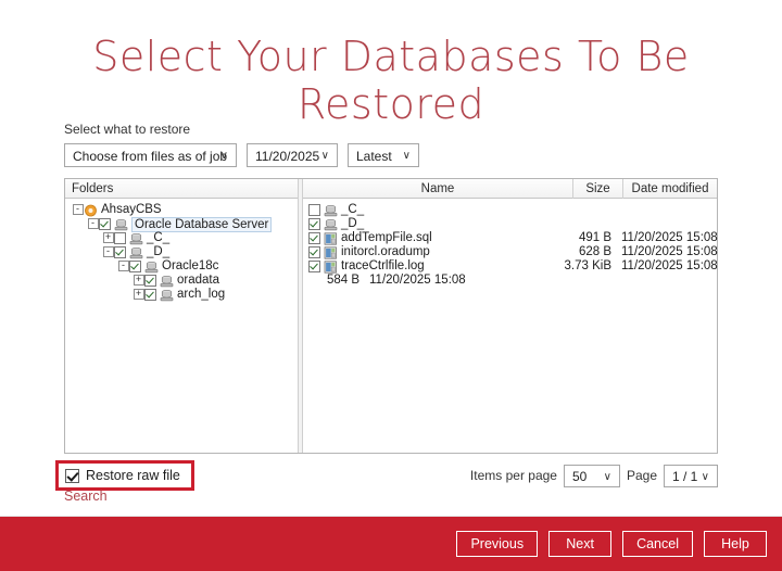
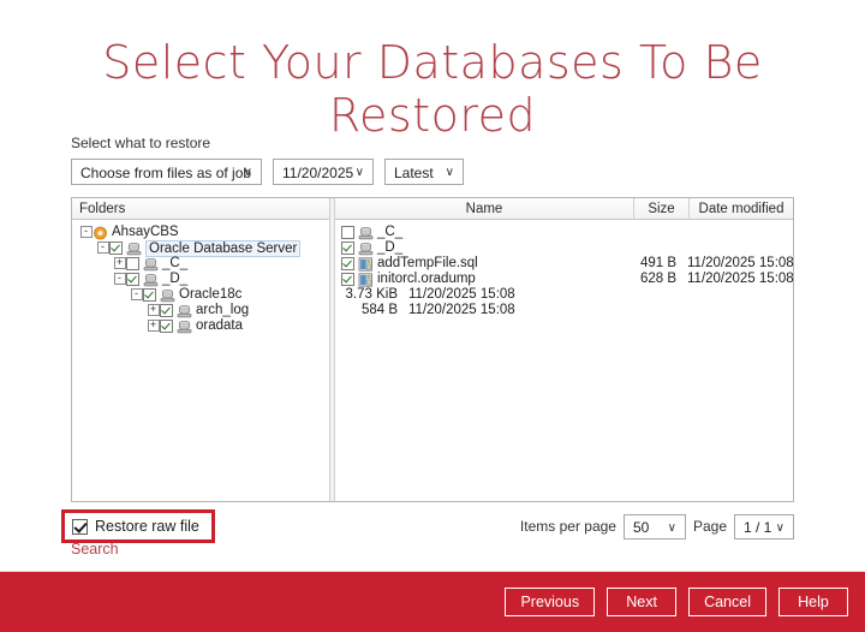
  Select Your Databases To Be Restored
  Select what to restore
  Choose from files as of job
  ∨
  11/20/2025
  ∨
  Latest
  ∨
  Folders
  -
  AhsayCBS
  -
  Oracle Database Server
  +
  _C_
  -
  _D_
  -
  Oracle18c
  +
- oradata
+ arch_log
  +
- arch_log
+ oradata
  Name
  Size
  Date modified
  _C_
  _D_
  addTempFile.sql
  491 B
  11/20/2025 15:08
  initorcl.oradump
  628 B
  11/20/2025 15:08
- traceCtrlfile.log
  3.73 KiB
  11/20/2025 15:08
  584 B
  11/20/2025 15:08
  Restore raw file
  Items per page
  50
  ∨
  Page
  1 / 1
  ∨
  Search
  Previous
  Next
  Cancel
  Help
